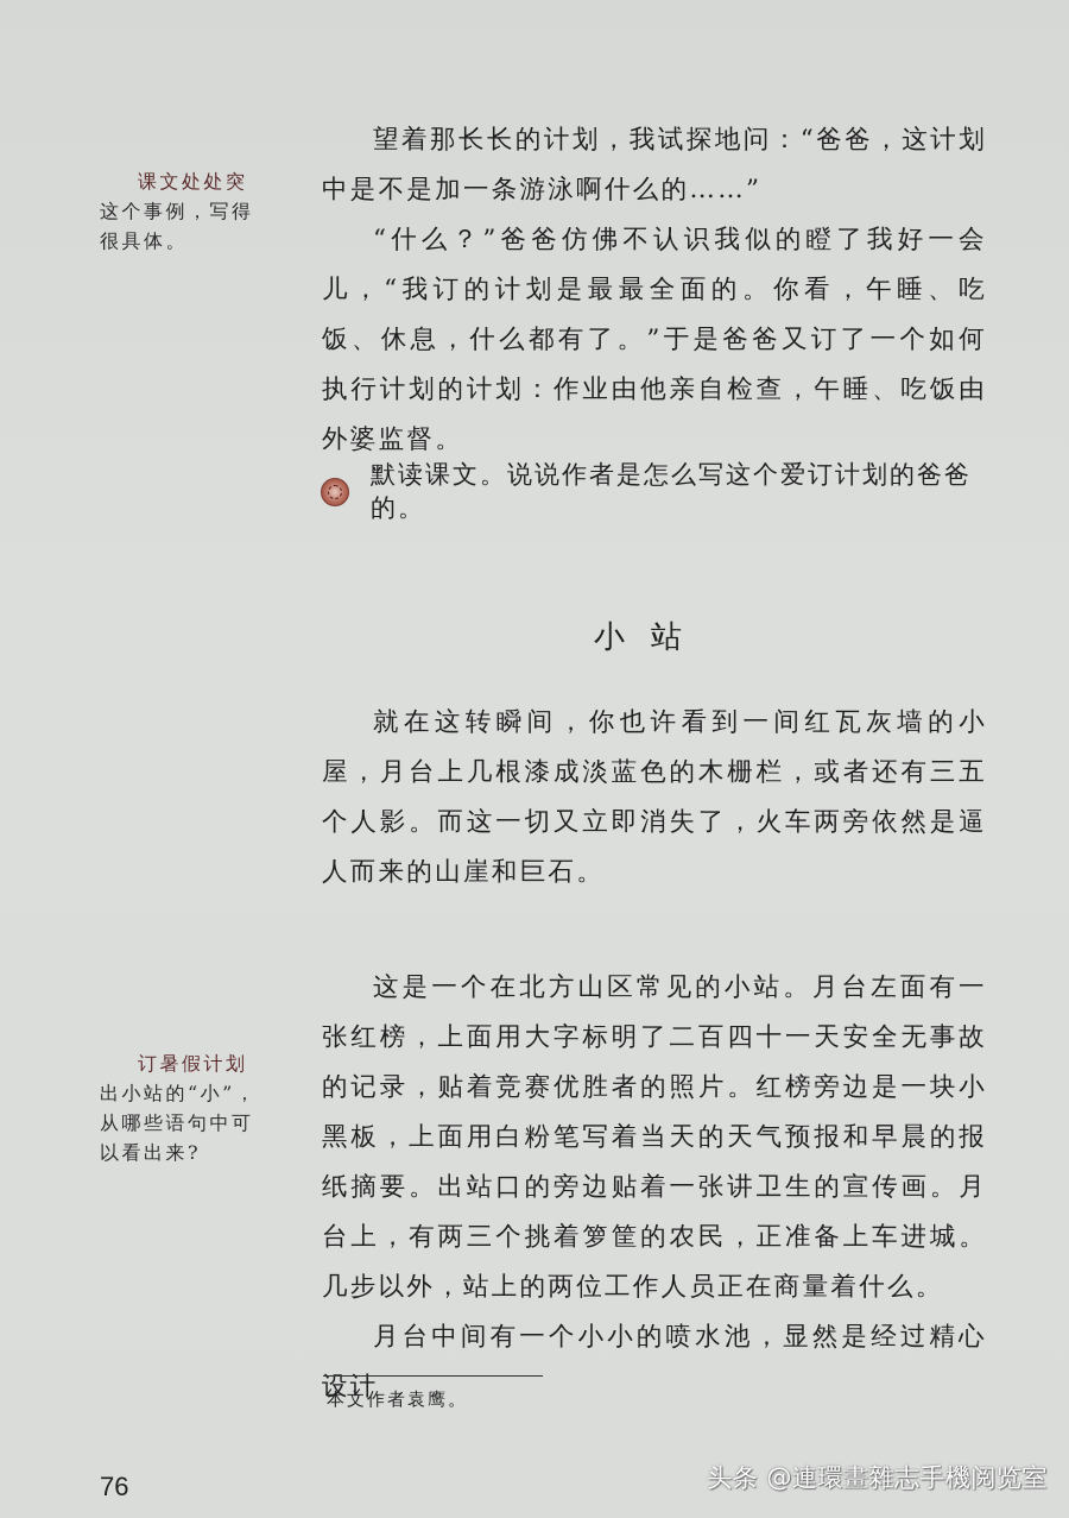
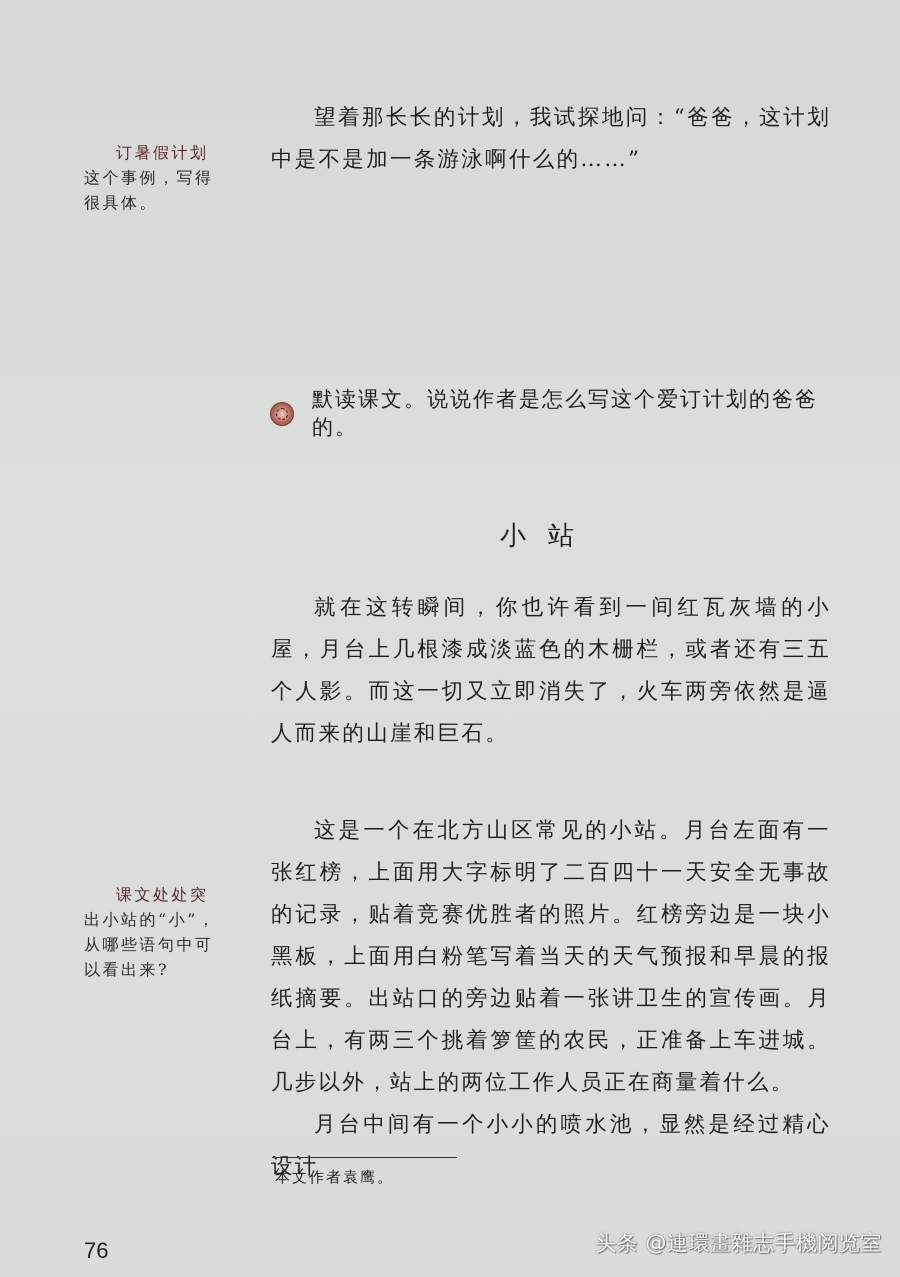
- 课文处处突
+ 订暑假计划
  这个事例，写得很具体。
  望着那长长的计划，我试探地问：“爸爸，这计划中是不是加一条游泳啊什么的……”
- “什么？”爸爸仿佛不认识我似的瞪了我好一会儿，“我订的计划是最最全面的。你看，午睡、吃饭、休息，什么都有了。”于是爸爸又订了一个如何执行计划的计划：作业由他亲自检查，午睡、吃饭由外婆监督。
  默读课文。说说作者是怎么写这个爱订计划的爸爸的。
  小站
  就在这转瞬间，你也许看到一间红瓦灰墙的小屋，月台上几根漆成淡蓝色的木栅栏，或者还有三五个人影。而这一切又立即消失了，火车两旁依然是逼人而来的山崖和巨石。
- 订暑假计划
+ 课文处处突
  出小站的“小”，从哪些语句中可以看出来?
  这是一个在北方山区常见的小站。月台左面有一张红榜，上面用大字标明了二百四十一天安全无事故的记录，贴着竞赛优胜者的照片。红榜旁边是一块小黑板，上面用白粉笔写着当天的天气预报和早晨的报纸摘要。出站口的旁边贴着一张讲卫生的宣传画。月台上，有两三个挑着箩筐的农民，正准备上车进城。几步以外，站上的两位工作人员正在商量着什么。
  月台中间有一个小小的喷水池，显然是经过精心设计
  本文作者袁鹰。
  76
  头条 @連環畫雜志手機阅览室
